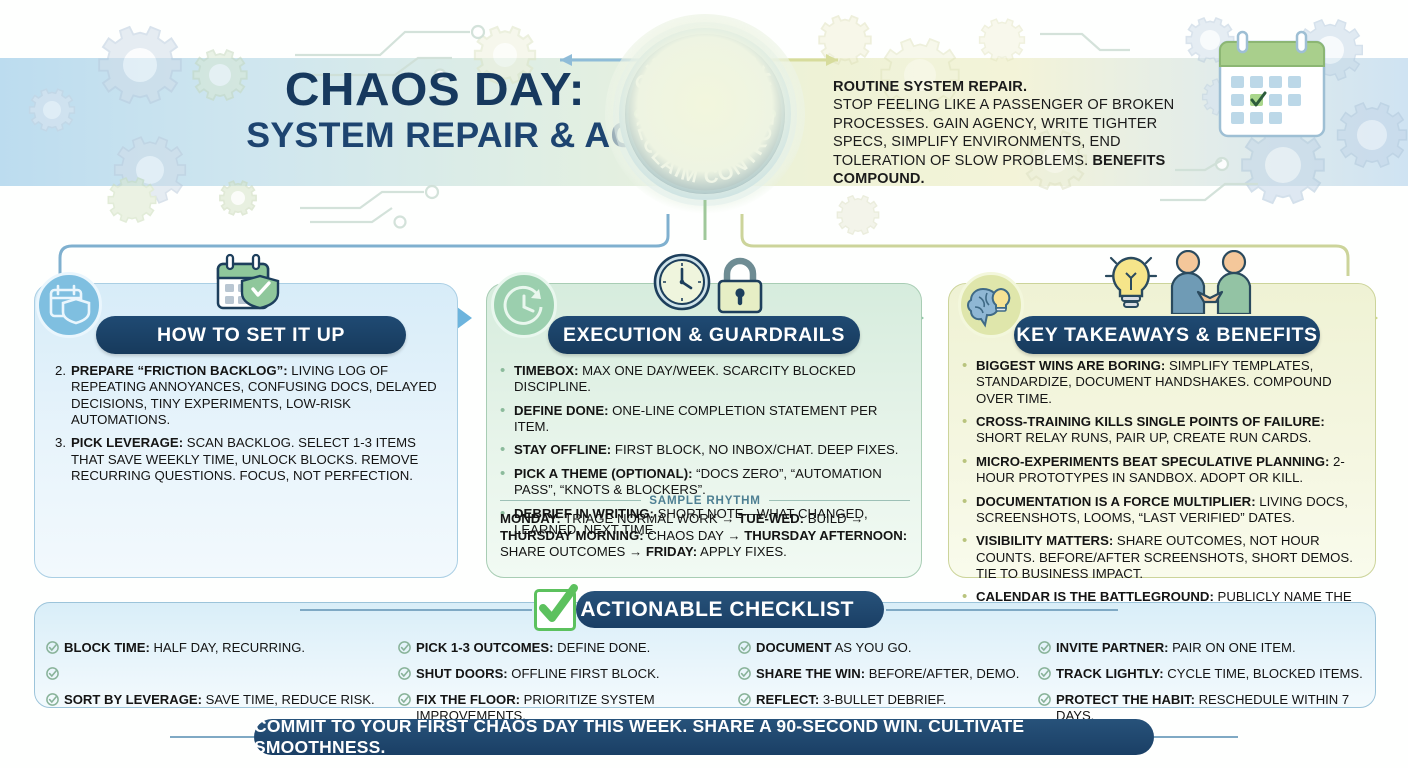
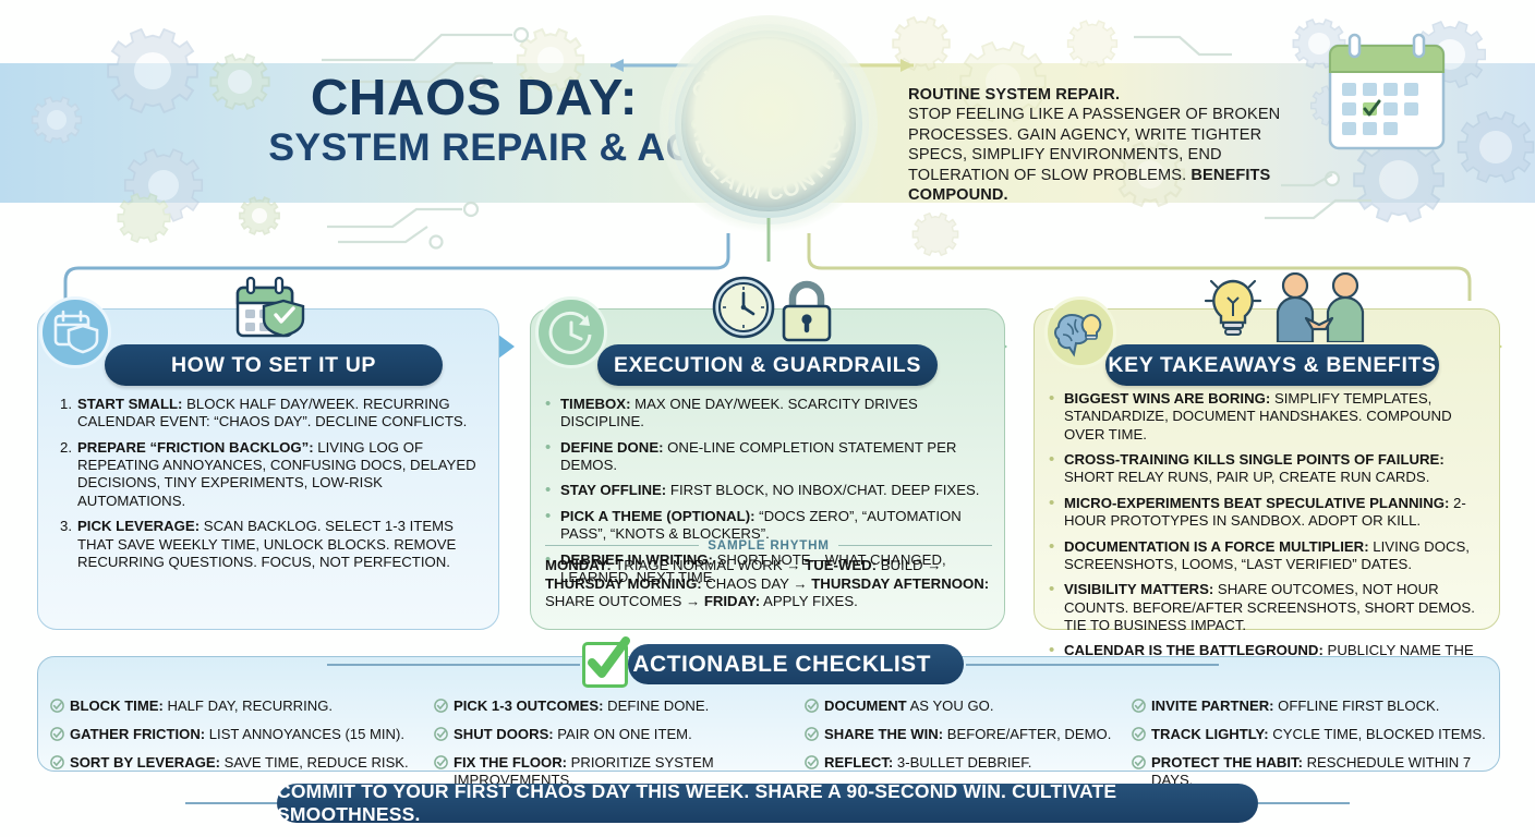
  CHAOS DAY:
  SYSTEM REPAIR & A
  ROUTINE SYSTEM REPAIR.
  STOP FEELING LIKE A PASSENGER OF BROKEN PROCESSES. GAIN AGENCY, WRITE TIGHTER SPECS, SIMPLIFY ENVIRONMENTS, END TOLERATION OF SLOW PROBLEMS. BENEFITS COMPOUND.
  HOW TO SET IT UP
+ 1.
+ START SMALL: BLOCK HALF DAY/WEEK. RECURRING CALENDAR EVENT: “CHAOS DAY”. DECLINE CONFLICTS.
  2.
  PREPARE “FRICTION BACKLOG”: LIVING LOG OF REPEATING ANNOYANCES, CONFUSING DOCS, DELAYED DECISIONS, TINY EXPERIMENTS, LOW-RISK AUTOMATIONS.
  3.
  PICK LEVERAGE: SCAN BACKLOG. SELECT 1-3 ITEMS THAT SAVE WEEKLY TIME, UNLOCK BLOCKS. REMOVE RECURRING QUESTIONS. FOCUS, NOT PERFECTION.
  EXECUTION & GUARDRAILS
  •
- TIMEBOX: MAX ONE DAY/WEEK. SCARCITY BLOCKED DISCIPLINE.
+ TIMEBOX: MAX ONE DAY/WEEK. SCARCITY DRIVES DISCIPLINE.
  •
- DEFINE DONE: ONE-LINE COMPLETION STATEMENT PER ITEM.
+ DEFINE DONE: ONE-LINE COMPLETION STATEMENT PER DEMOS.
  •
  STAY OFFLINE: FIRST BLOCK, NO INBOX/CHAT. DEEP FIXES.
  •
  PICK A THEME (OPTIONAL): “DOCS ZERO”, “AUTOMATION PASS”, “KNOTS & BLOCKERS”.
  •
  DEBRIEF IN WRITING: SHORT NOTE—WHAT CHANGED, LEARNED, NEXT TIME.
  SAMPLE RHYTHM
  MONDAY: TRIAGE NORMAL WORK → TUE-WED: BUILD → THURSDAY MORNING: CHAOS DAY → THURSDAY AFTERNOON: SHARE OUTCOMES → FRIDAY: APPLY FIXES.
  KEY TAKEAWAYS & BENEFITS
  •
  BIGGEST WINS ARE BORING: SIMPLIFY TEMPLATES, STANDARDIZE, DOCUMENT HANDSHAKES. COMPOUND OVER TIME.
  •
  CROSS-TRAINING KILLS SINGLE POINTS OF FAILURE: SHORT RELAY RUNS, PAIR UP, CREATE RUN CARDS.
  •
  MICRO-EXPERIMENTS BEAT SPECULATIVE PLANNING: 2-HOUR PROTOTYPES IN SANDBOX. ADOPT OR KILL.
  •
  DOCUMENTATION IS A FORCE MULTIPLIER: LIVING DOCS, SCREENSHOTS, LOOMS, “LAST VERIFIED” DATES.
  •
  VISIBILITY MATTERS: SHARE OUTCOMES, NOT HOUR COUNTS. BEFORE/AFTER SCREENSHOTS, SHORT DEMOS. TIE TO BUSINESS IMPACT.
  •
  ACTIONABLE CHECKLIST
  BLOCK TIME: HALF DAY, RECURRING.
+ GATHER FRICTION: LIST ANNOYANCES (15 MIN).
  SORT BY LEVERAGE: SAVE TIME, REDUCE RISK.
  PICK 1-3 OUTCOMES: DEFINE DONE.
- SHUT DOORS: OFFLINE FIRST BLOCK.
+ SHUT DOORS: PAIR ON ONE ITEM.
  FIX THE FLOOR: PRIORITIZE SYSTEM IMPROVEMENTS.
  DOCUMENT AS YOU GO.
  SHARE THE WIN: BEFORE/AFTER, DEMO.
  REFLECT: 3-BULLET DEBRIEF.
- INVITE PARTNER: PAIR ON ONE ITEM.
+ INVITE PARTNER: OFFLINE FIRST BLOCK.
  TRACK LIGHTLY: CYCLE TIME, BLOCKED ITEMS.
  PROTECT THE HABIT: RESCHEDULE WITHIN 7 DAYS.
  COMMIT TO YOUR FIRST CHAOS DAY THIS WEEK. SHARE A 90-SECOND WIN. CULTIVATE SMOOTHNESS.
